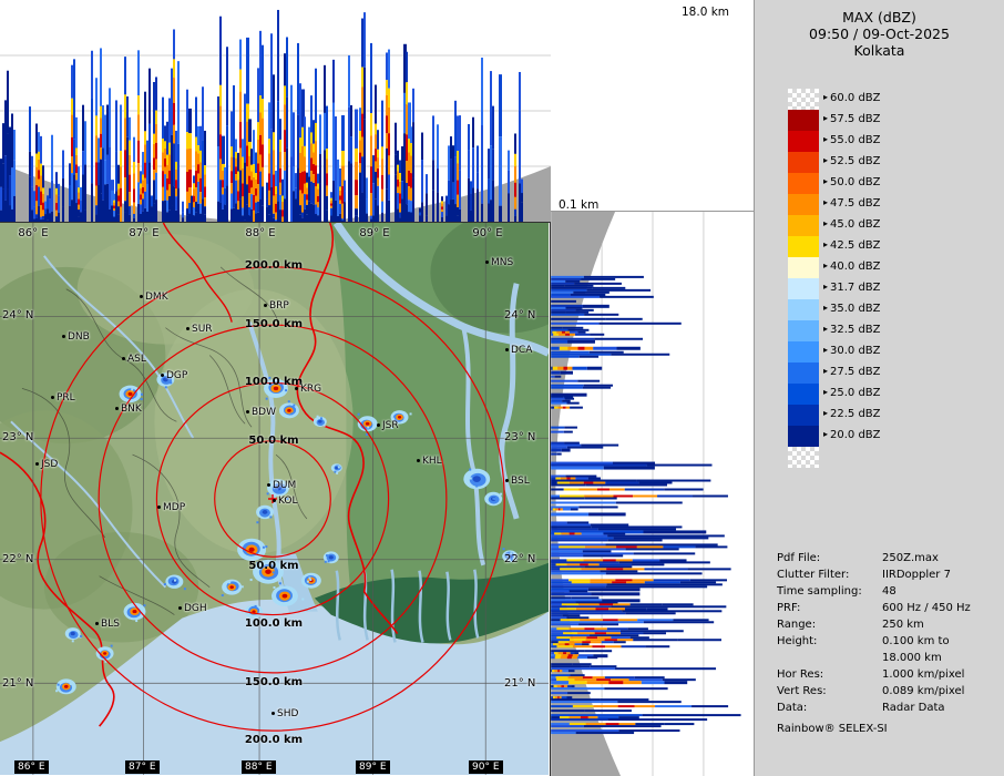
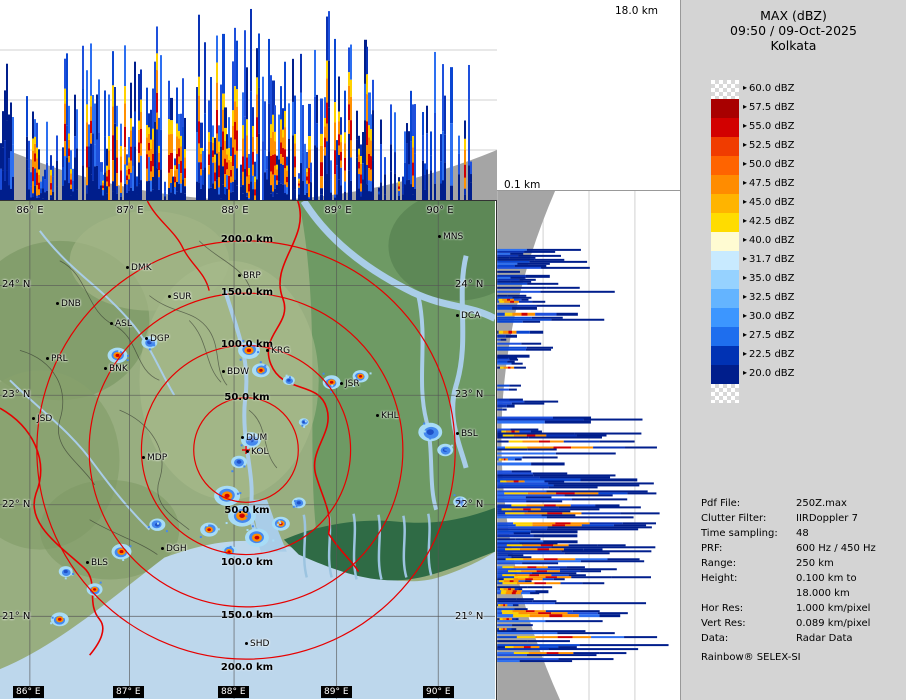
  18.0 km
  0.1 km
  86° E
  86° E
  87° E
  87° E
  88° E
  88° E
  89° E
  89° E
  90° E
  90° E
  24° N
  24° N
  23° N
  23° N
  22° N
  22° N
  21° N
  21° N
  50.0 km
  50.0 km
  100.0 km
  100.0 km
  150.0 km
  150.0 km
  200.0 km
  200.0 km
  MNS
  DMK
  BRP
  SUR
  DNB
  ASL
  DGP
  DCA
  PRL
  KRG
  BNK
  BDW
  JSR
  KHL
  JSD
  BSL
  MDP
  DUM
  KOL
  DGH
  BLS
  SHD
  MAX (dBZ)
  09:50 / 09-Oct-2025
  Kolkata
  60.0 dBZ
  57.5 dBZ
  55.0 dBZ
  52.5 dBZ
  50.0 dBZ
  47.5 dBZ
  45.0 dBZ
  42.5 dBZ
  40.0 dBZ
  31.7 dBZ
  35.0 dBZ
  32.5 dBZ
  30.0 dBZ
  27.5 dBZ
- 25.0 dBZ
  22.5 dBZ
  20.0 dBZ
  Pdf File:
  250Z.max
  Clutter Filter:
  IIRDoppler 7
  Time sampling:
  48
  PRF:
  600 Hz / 450 Hz
  Range:
  250 km
  Height:
  0.100 km to
  18.000 km
  Hor Res:
  1.000 km/pixel
  Vert Res:
  0.089 km/pixel
  Data:
  Radar Data
  Rainbow® SELEX-SI
